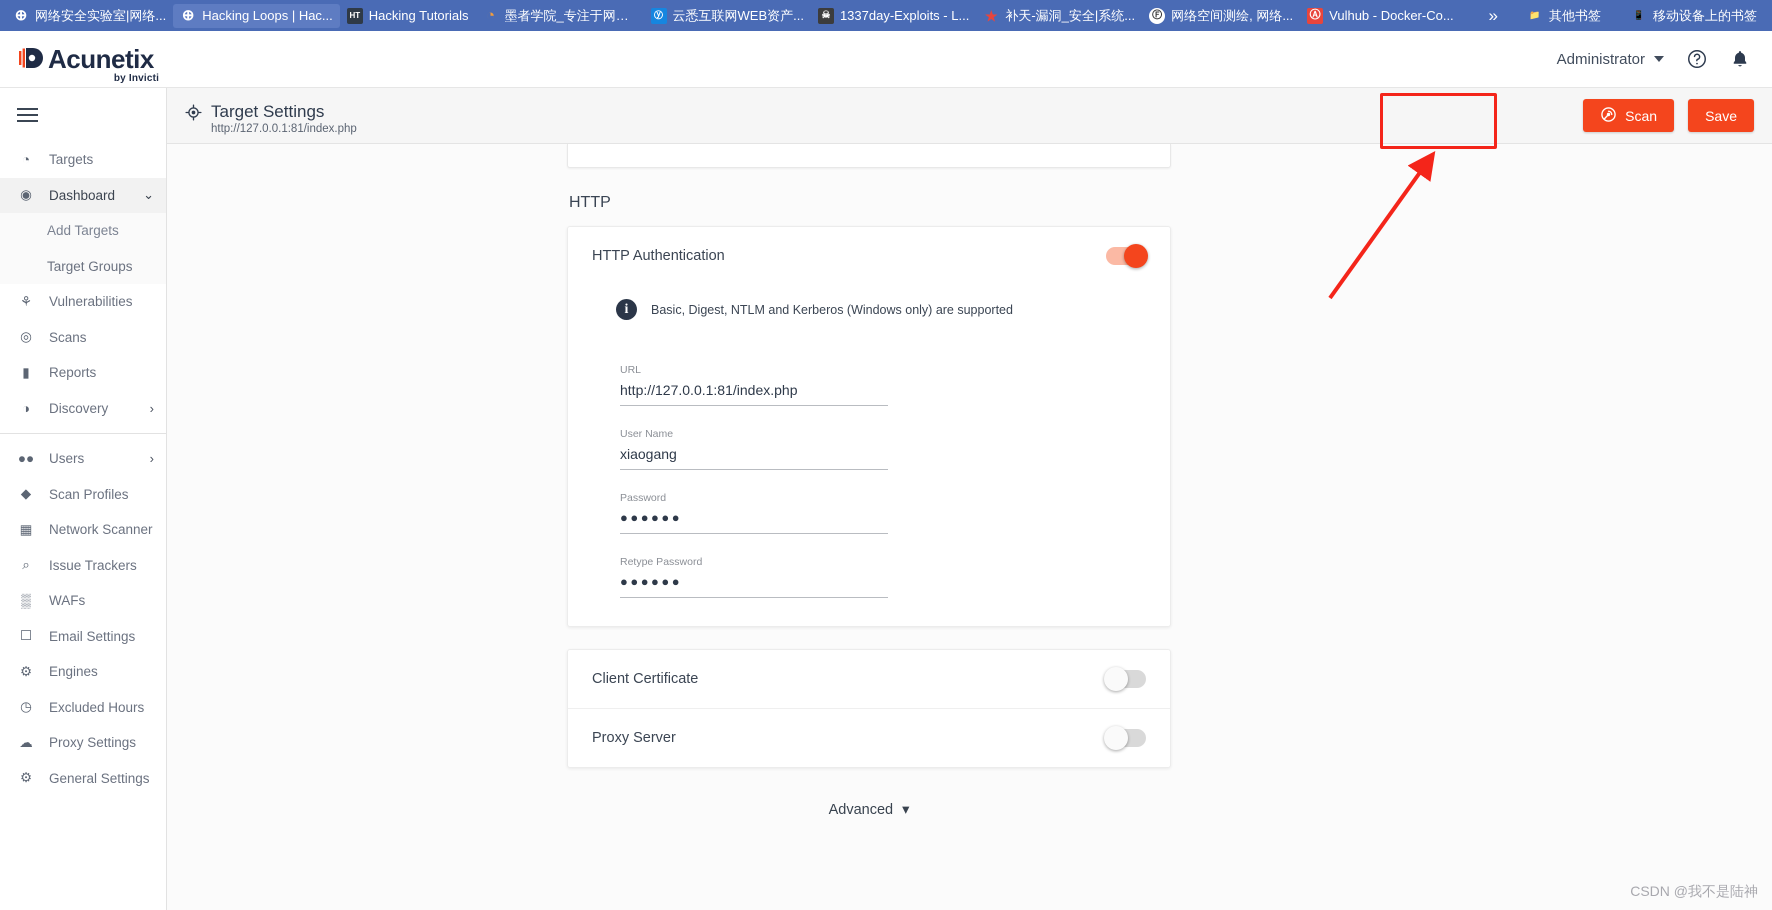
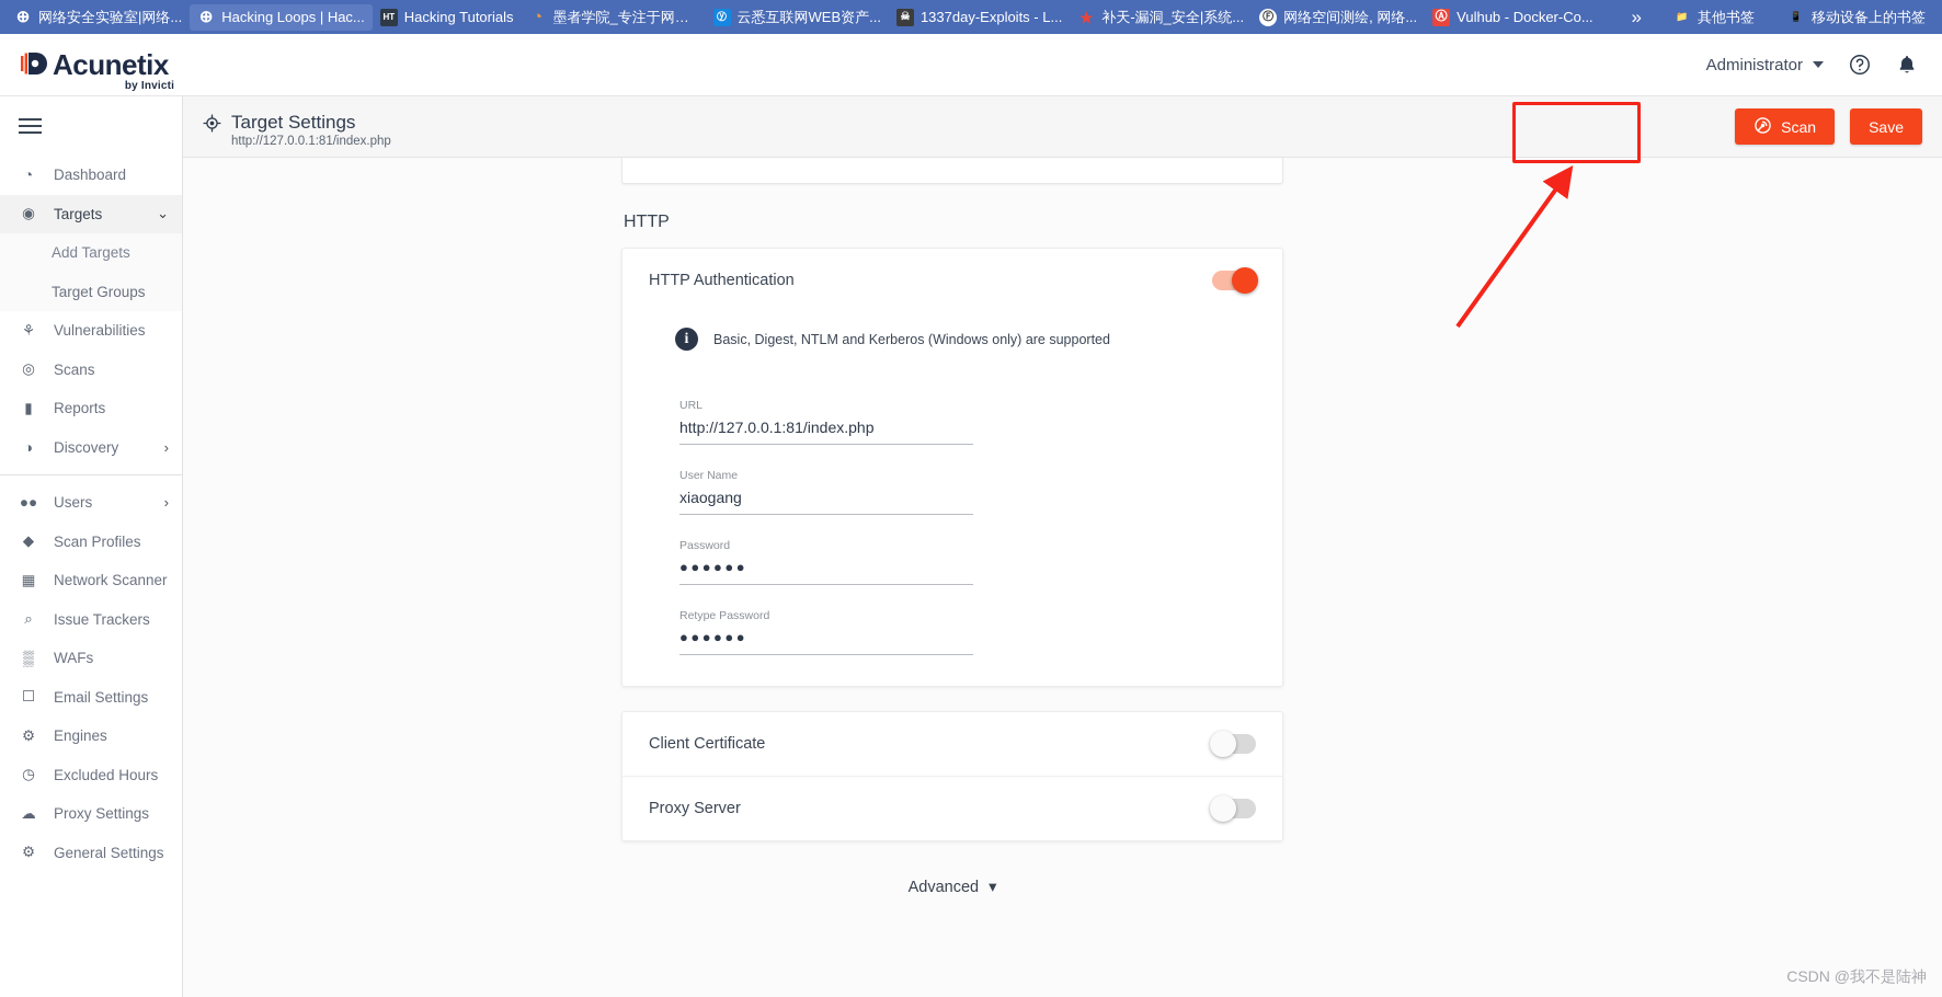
  ⊕
  网络安全实验室|网络...
  ⊕
  Hacking Loops | Hac...
  HT
  Hacking Tutorials
  ◔
  墨者学院_专注于网络..
  ⓨ
  云悉互联网WEB资产...
  ☠
  1337day-Exploits - L...
  ★
  补天-漏洞_安全|系统...
  Ⓕ
  网络空间测绘, 网络...
  Ⓐ
  Vulhub - Docker-Co...
  »
  📁
  其他书签
  📱
  移动设备上的书签
  Acunetix
  by Invicti
  Administrator
  ◔
- Targets
+ Dashboard
  ◉
- Dashboard
+ Targets
  ⌄
  Add Targets
  Target Groups
  ⚘
  Vulnerabilities
  ◎
  Scans
  ▮
  Reports
  ◑
  Discovery
  ›
  ●●
  Users
  ›
  ◆
  Scan Profiles
  ▦
  Network Scanner
  ⌕
  Issue Trackers
  ▒
  WAFs
  ☐
  Email Settings
  ⚙
  Engines
  ◷
  Excluded Hours
  ☁
  Proxy Settings
  ⚙
  General Settings
  Target Settings
  http://127.0.0.1:81/index.php
  Scan
  Save
  HTTP
  HTTP Authentication
  i
  Basic, Digest, NTLM and Kerberos (Windows only) are supported
  URL
  http://127.0.0.1:81/index.php
  User Name
  xiaogang
  Password
  ●●●●●●
  Retype Password
  ●●●●●●
  Client Certificate
  Proxy Server
  Advanced
  ▾
  CSDN @我不是陆神
